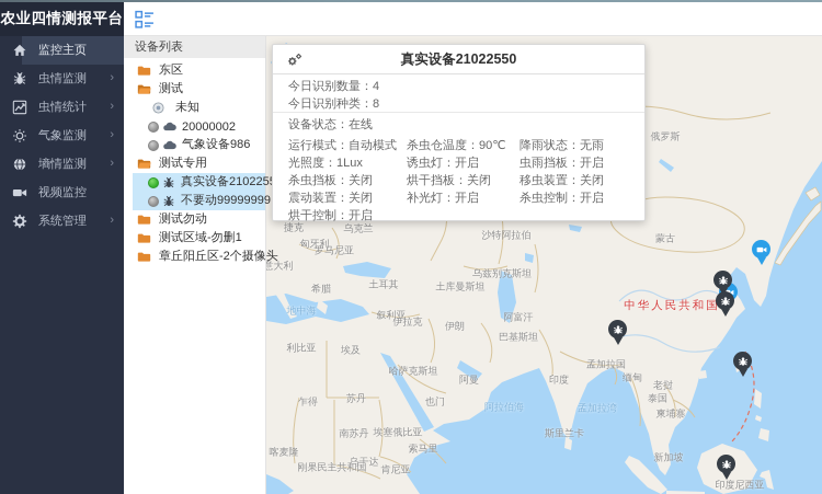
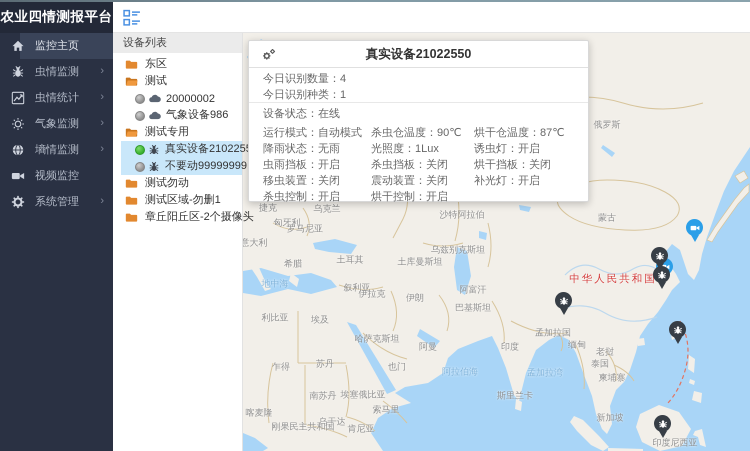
  农业四情测报平台
  监控主页
  虫情监测
  ›
  虫情统计
  ›
  气象监测
  ›
  墒情监测
  ›
  视频监控
  系统管理
  ›
  设备列表
  东区
  测试
- 未知
  20000002
  气象设备986
  测试专用
  真实设备210225
  不要动99999999
  测试勿动
  测试区域-勿删1
  章丘阳丘区-2个摄像头
  俄罗斯
  捷克
  乌克兰
  沙特阿拉伯
  蒙古
  匈牙利
  罗马尼亚
  意大利
  乌兹别克斯坦
  土耳其
  土库曼斯坦
  希腊
  地中海
  叙利亚
  阿富汗
  伊拉克
  伊朗
  中华人民共和国
  巴基斯坦
  利比亚
  埃及
  哈萨克斯坦
  阿曼
  孟加拉国
  印度
  缅甸
  老挝
  泰国
  苏丹
  乍得
  也门
  阿拉伯海
  孟加拉湾
  柬埔寨
  埃塞俄比亚
  南苏丹
  索马里
  斯里兰卡
  喀麦隆
  乌干达
  肯尼亚
  刚果民主共和国
  新加坡
  印度尼西亚
  真实设备21022550
  今日识别数量：4
- 今日识别种类：8
+ 今日识别种类：1
  设备状态：在线
  运行模式：自动模式
  杀虫仓温度：90℃
+ 烘干仓温度：87℃
  降雨状态：无雨
  光照度：1Lux
  诱虫灯：开启
  虫雨挡板：开启
  杀虫挡板：关闭
  烘干挡板：关闭
  移虫装置：关闭
  震动装置：关闭
  补光灯：开启
  杀虫控制：开启
  烘干控制：开启
